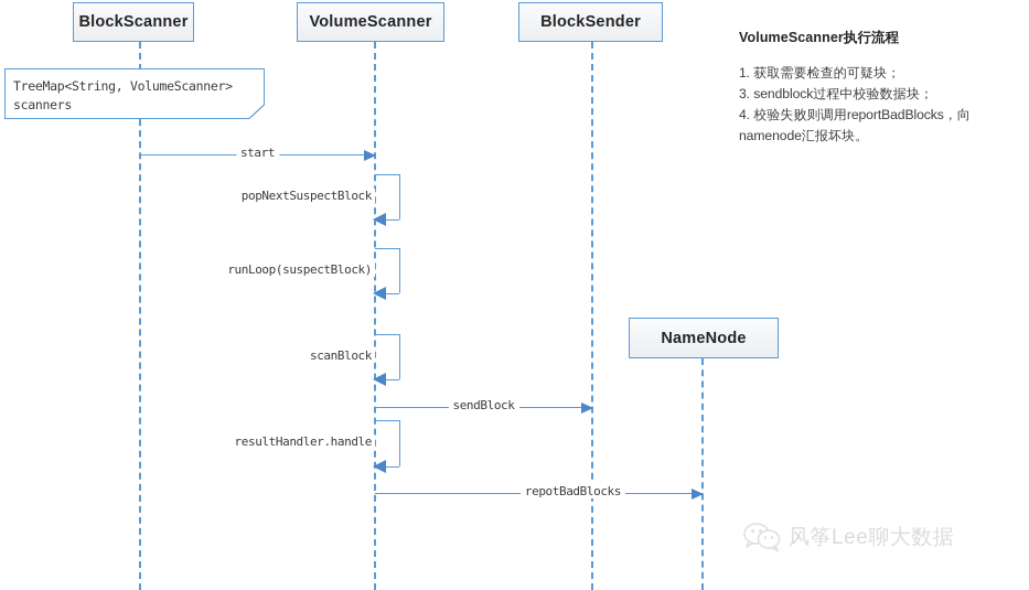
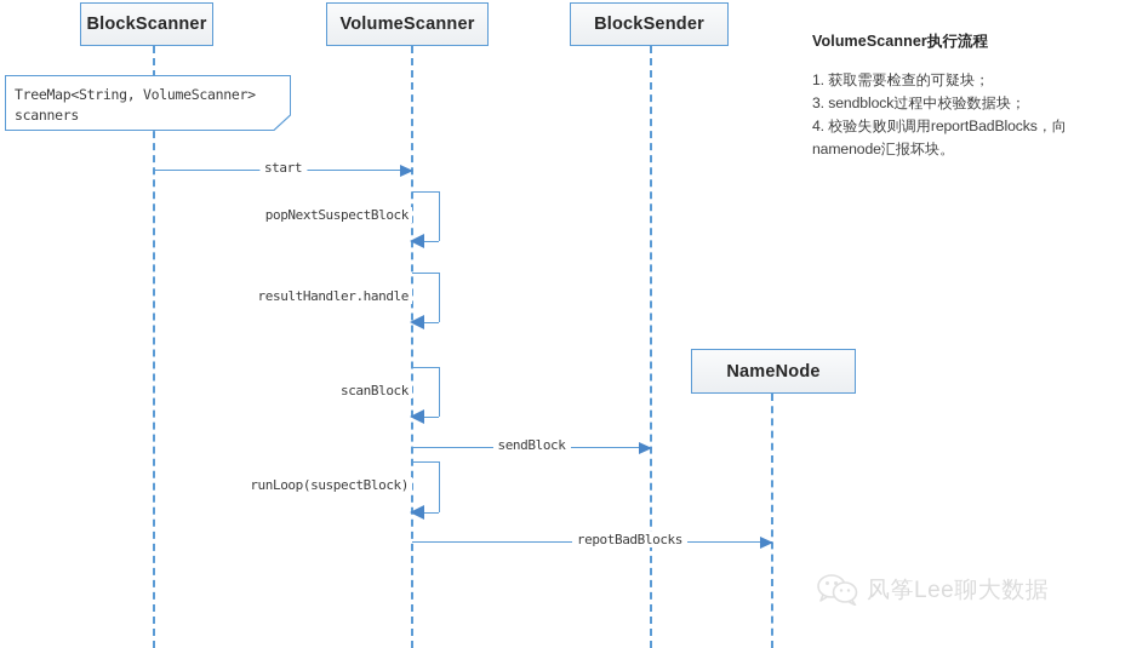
  BlockScanner
  VolumeScanner
  BlockSender
  NameNode
  TreeMap<String, VolumeScanner>
  scanners
  start
  sendBlock
  repotBadBlocks
  popNextSuspectBlock
- runLoop(suspectBlock)
+ resultHandler.handle
  scanBlock
- resultHandler.handle
+ runLoop(suspectBlock)
  VolumeScanner执行流程
  1. 获取需要检查的可疑块；
  3. sendblock过程中校验数据块；
  4. 校验失败则调用reportBadBlocks，向
  namenode汇报坏块。
  风筝Lee聊大数据
